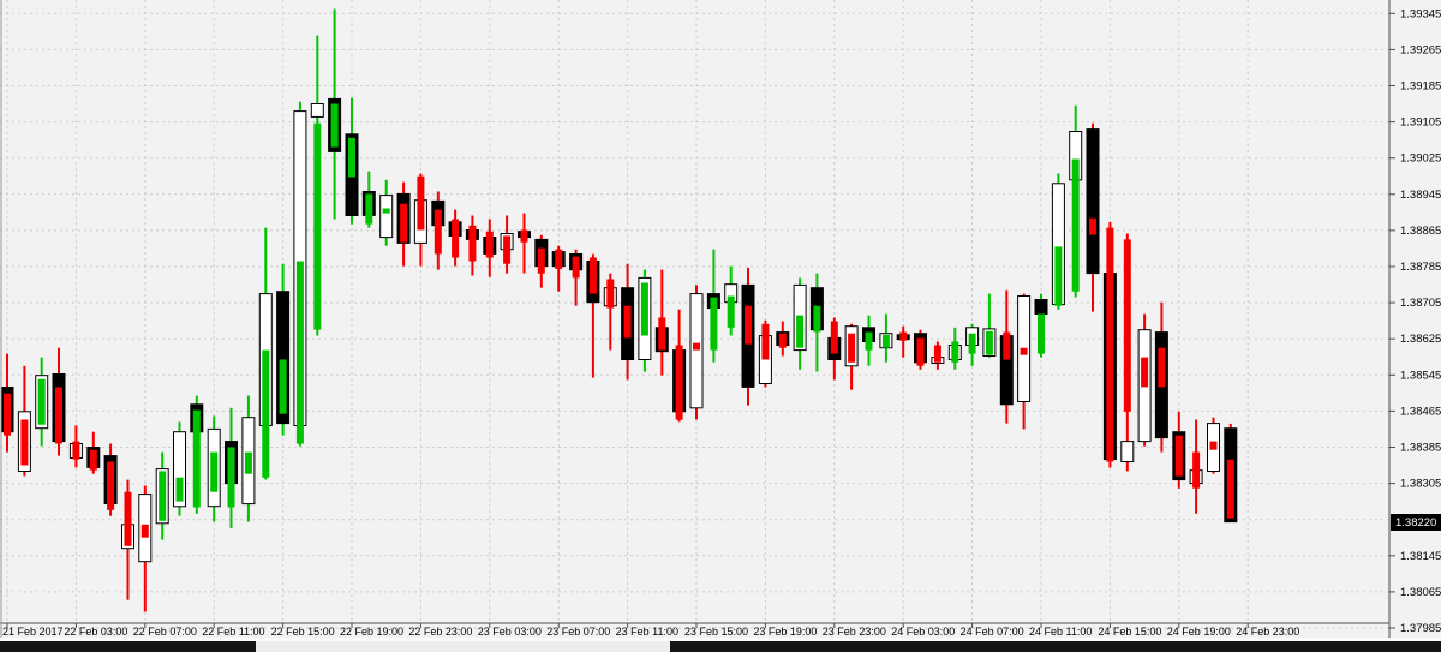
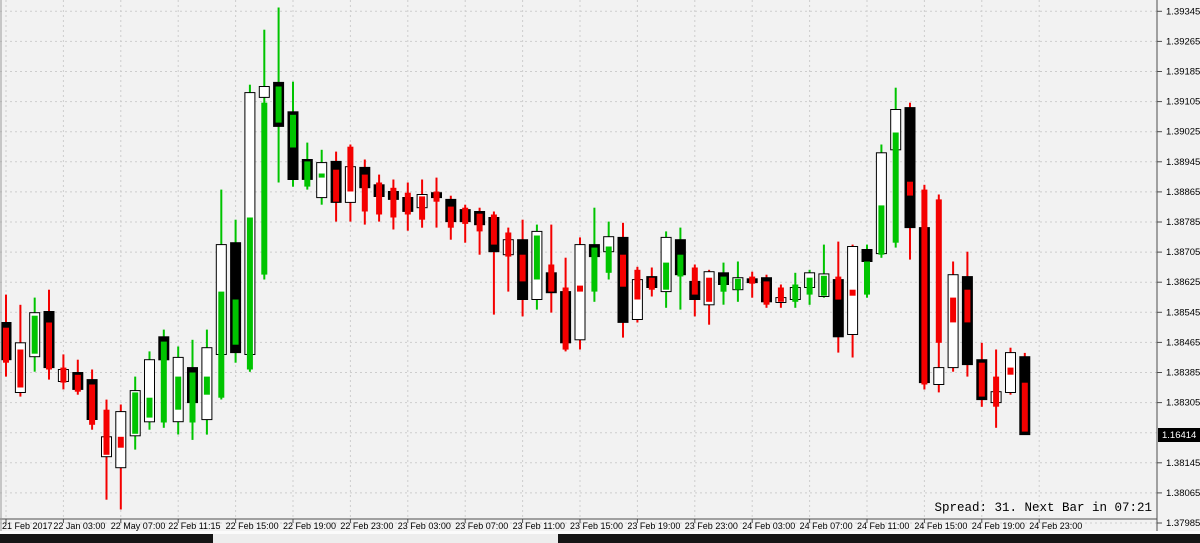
  21 Feb 2017
- 22 Feb 03:00
+ 22 Jan 03:00
- 22 Feb 07:00
+ 22 May 07:00
- 22 Feb 11:00
+ 22 Feb 11:15
  22 Feb 15:00
  22 Feb 19:00
  22 Feb 23:00
  23 Feb 03:00
  23 Feb 07:00
  23 Feb 11:00
  23 Feb 15:00
  23 Feb 19:00
  23 Feb 23:00
  24 Feb 03:00
  24 Feb 07:00
  24 Feb 11:00
  24 Feb 15:00
  24 Feb 19:00
  24 Feb 23:00
  1.39345
  1.39265
  1.39185
  1.39105
  1.39025
  1.38945
  1.38865
  1.38785
  1.38705
  1.38625
  1.38545
  1.38465
  1.38385
  1.38305
  1.38145
  1.38065
  1.37985
+ Spread: 31. Next Bar in 07:21
- 1.38220
+ 1.16414
